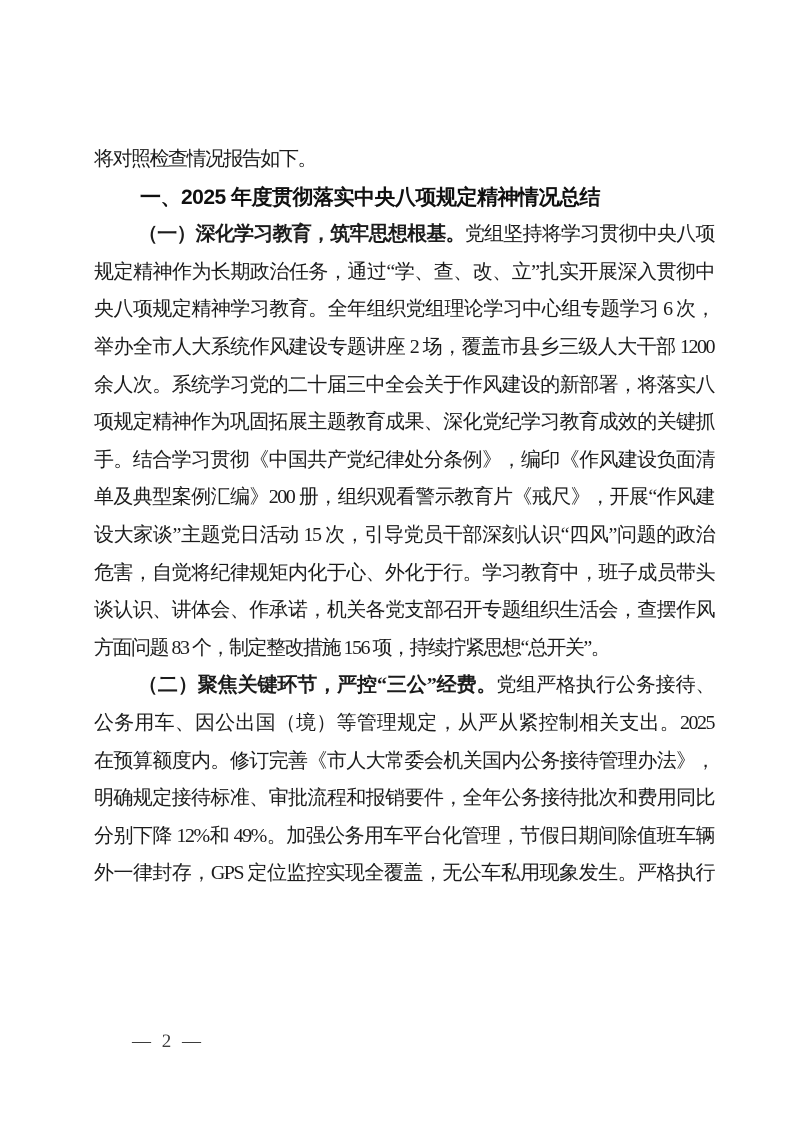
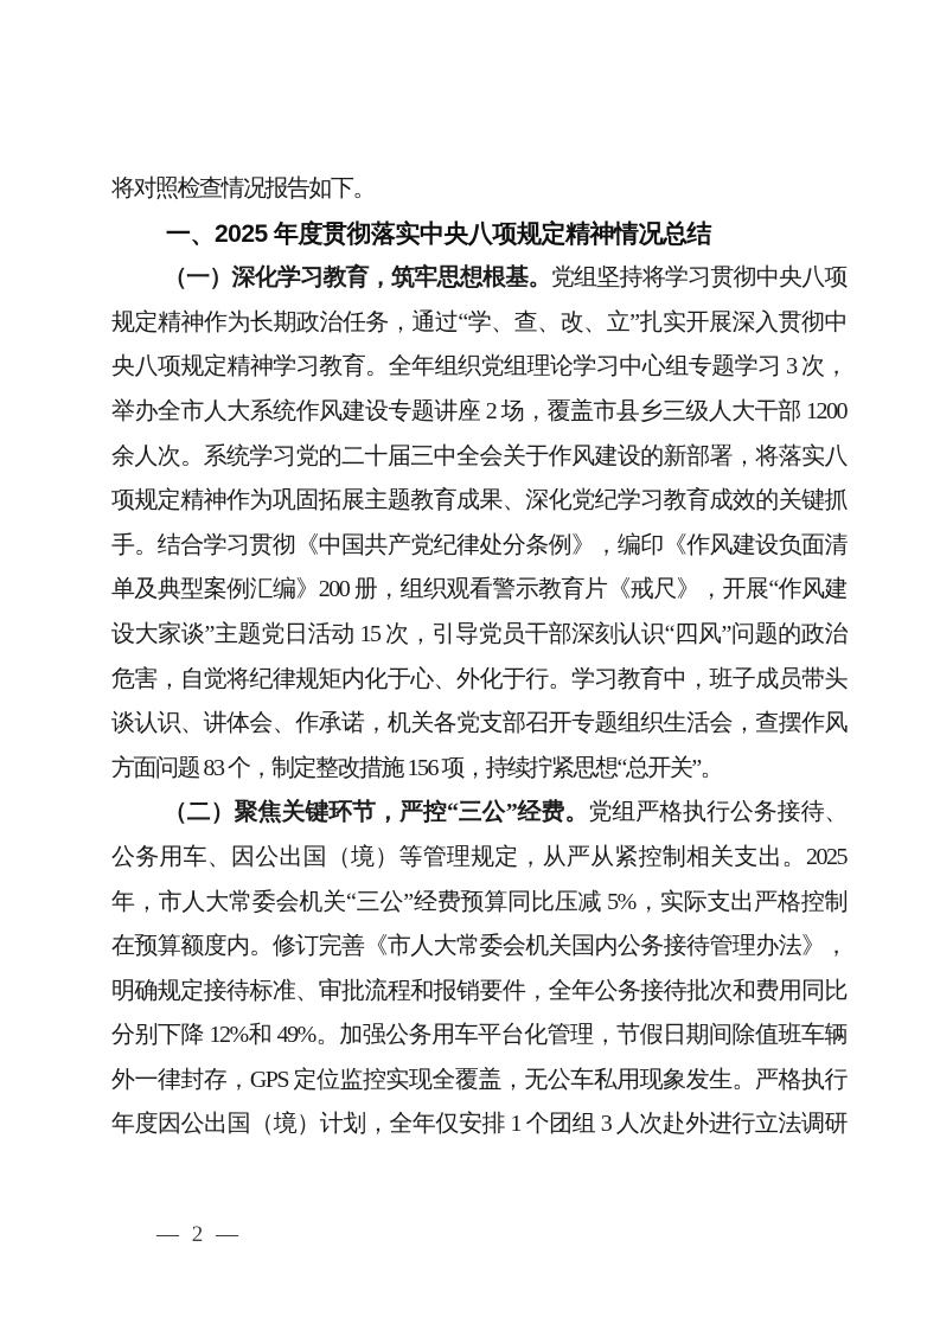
  将对照检查情况报告如下。
  一、2025 年度贯彻落实中央八项规定精神情况总结
  （一）深化学习教育，筑牢思想根基。党组坚持将学习贯彻中央八项
  规定精神作为长期政治任务，通过“学、查、改、立”扎实开展深入贯彻中
- 央八项规定精神学习教育。全年组织党组理论学习中心组专题学习 6 次，
+ 央八项规定精神学习教育。全年组织党组理论学习中心组专题学习 3 次，
  举办全市人大系统作风建设专题讲座 2 场，覆盖市县乡三级人大干部 1200
  余人次。系统学习党的二十届三中全会关于作风建设的新部署，将落实八
  项规定精神作为巩固拓展主题教育成果、深化党纪学习教育成效的关键抓
  手。结合学习贯彻《中国共产党纪律处分条例》，编印《作风建设负面清
  单及典型案例汇编》200 册，组织观看警示教育片《戒尺》，开展“作风建
  设大家谈”主题党日活动 15 次，引导党员干部深刻认识“四风”问题的政治
  危害，自觉将纪律规矩内化于心、外化于行。学习教育中，班子成员带头
  谈认识、讲体会、作承诺，机关各党支部召开专题组织生活会，查摆作风
  方面问题 83 个，制定整改措施 156 项，持续拧紧思想“总开关”。
  （二）聚焦关键环节，严控“三公”经费。党组严格执行公务接待、
  公务用车、因公出国（境）等管理规定，从严从紧控制相关支出。2025
+ 年，市人大常委会机关“三公”经费预算同比压减 5%，实际支出严格控制
  在预算额度内。修订完善《市人大常委会机关国内公务接待管理办法》，
  明确规定接待标准、审批流程和报销要件，全年公务接待批次和费用同比
  分别下降 12%和 49%。加强公务用车平台化管理，节假日期间除值班车辆
  外一律封存，GPS 定位监控实现全覆盖，无公车私用现象发生。严格执行
+ 年度因公出国（境）计划，全年仅安排 1 个团组 3 人次赴外进行立法调研
  — 2 —
